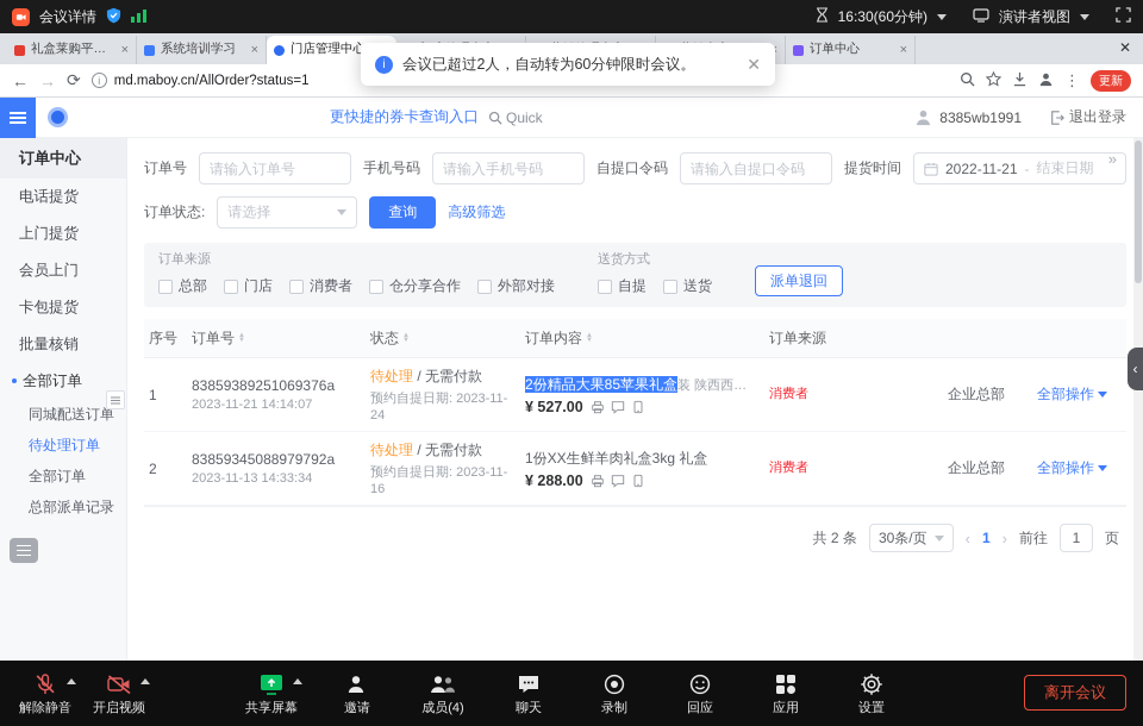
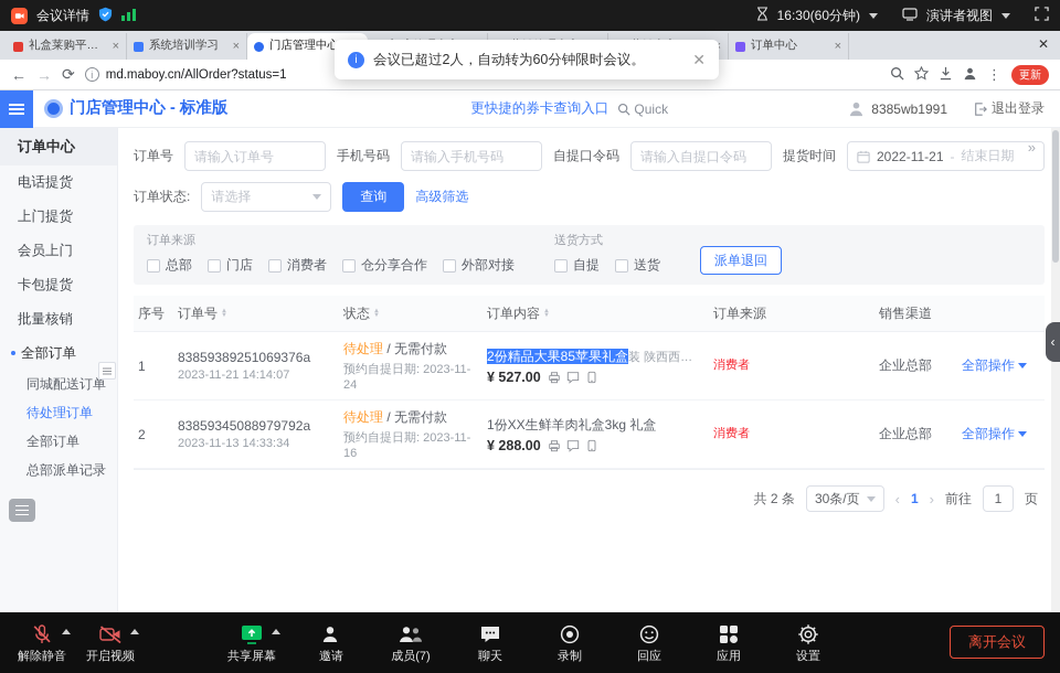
  会议详情
  16:30(60分钟)
  演讲者视图
  礼盒莱购平台管
  ×
  系统培训学习
  ×
  门店管理中心
  订单中心
  ×
  ✕
  ←
  →
  ⟳
  i
  md.maboy.cn/AllOrder?status=1
  ⋮
  更新
+ 门店管理中心 - 标准版
  更快捷的券卡查询入口
  Quick
  8385wb1991
  退出登录
  订单中心
  电话提货
  上门提货
  会员上门
  卡包提货
  批量核销
  全部订单
  同城配送订单
  待处理订单
  全部订单
  总部派单记录
  »
  订单号
  请输入订单号
  手机号码
  请输入手机号码
  自提口令码
  请输入自提口令码
  提货时间
  2022-11-21
  -
  结束日期
  订单状态:
  请选择
  查询
  高级筛选
  订单来源
  总部
  门店
  消费者
  仓分享合作
  外部对接
  送货方式
  自提
  送货
  派单退回
  序号
  订单号
  状态
  订单内容
  订单来源
+ 销售渠道
  1
  83859389251069376a
  2023-11-21 14:14:07
  待处理 / 无需付款
  预约自提日期: 2023-11-24
  2份精品大果85苹果礼盒装 陕西西…
  ¥ 527.00
  消费者
  企业总部
  全部操作
  2
  83859345088979792a
  2023-11-13 14:33:34
  待处理 / 无需付款
  预约自提日期: 2023-11-16
  1份XX生鲜羊肉礼盒3kg 礼盒
  ¥ 288.00
  消费者
  企业总部
  全部操作
  共 2 条
  30条/页
  ‹
  1
  ›
  前往
  1
  页
  ‹
  i
  会议已超过2人，自动转为60分钟限时会议。
  ✕
  解除静音
  开启视频
  共享屏幕
  邀请
- 成员(4)
+ 成员(7)
  聊天
  录制
  回应
  应用
  设置
  离开会议
